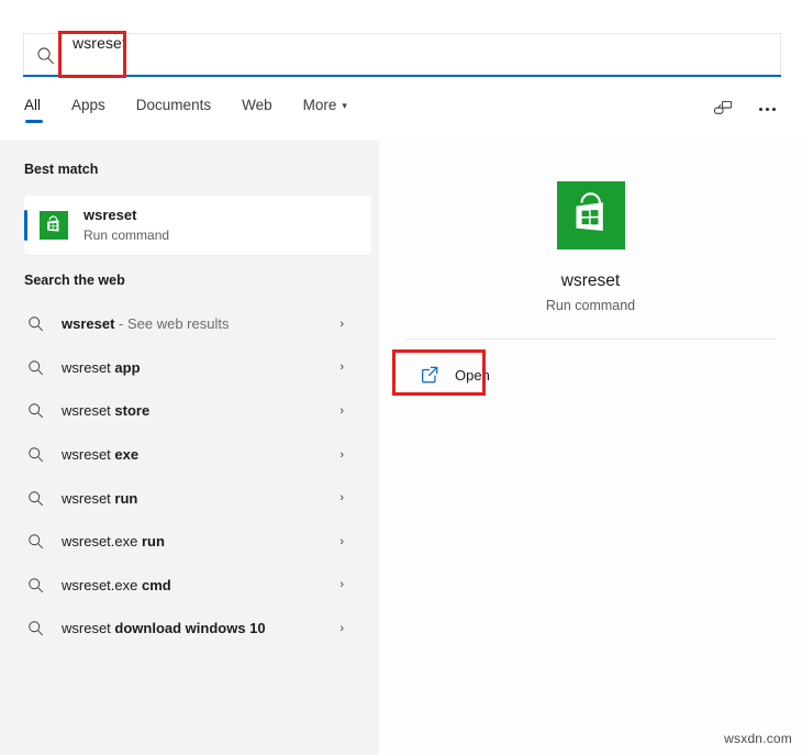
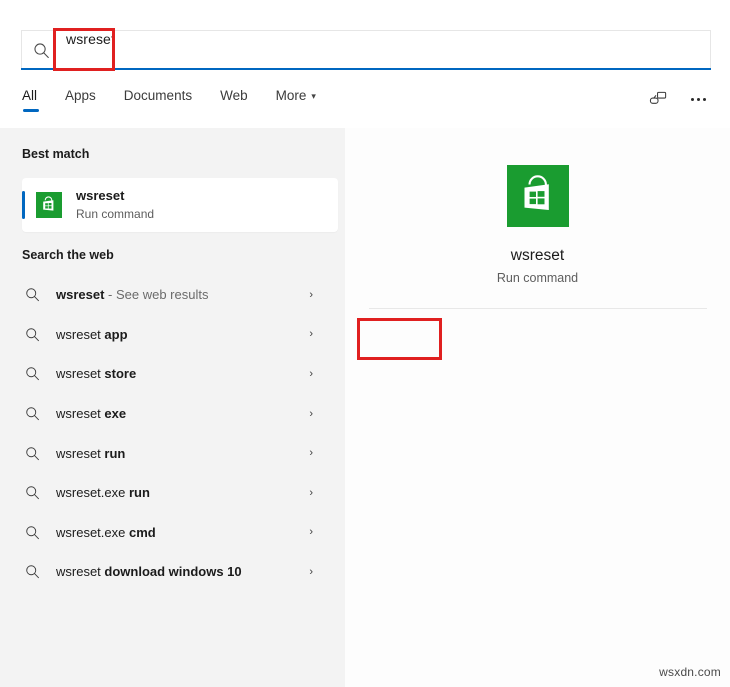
  wsreset
  All
  Apps
  Documents
  Web
  More ▾
  Best match
  wsreset
  Run command
  Search the web
  wsreset - See web results
  ›
  wsreset app
  ›
  wsreset store
  ›
  wsreset exe
  ›
  wsreset run
  ›
  wsreset.exe run
  ›
  wsreset.exe cmd
  ›
  wsreset download windows 10
  ›
  wsreset
  Run command
- Open
  wsxdn.com
